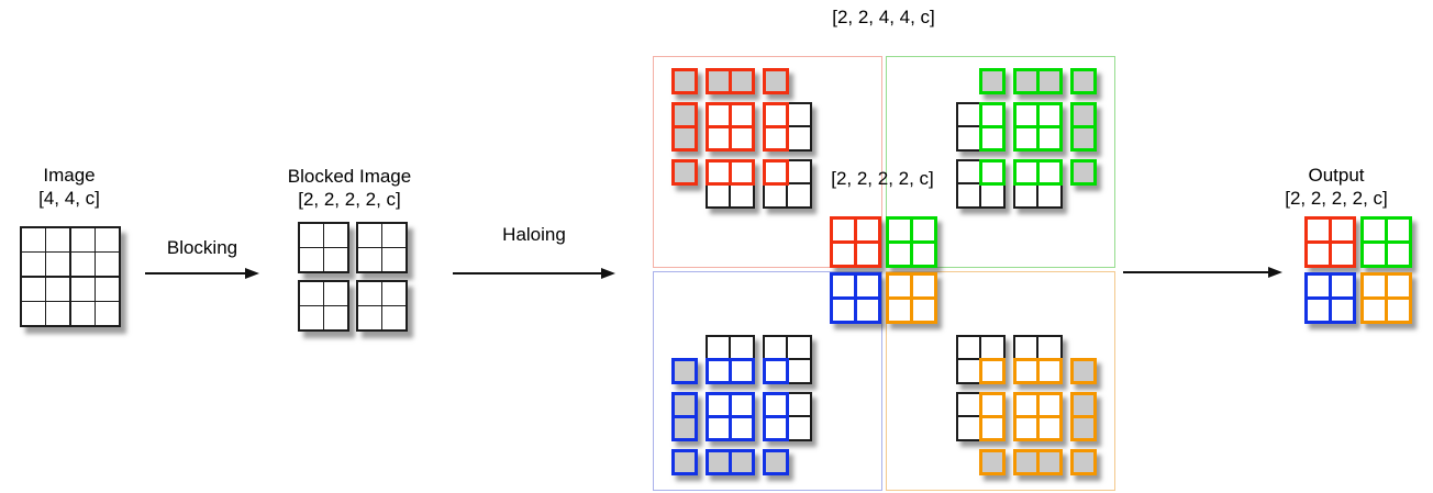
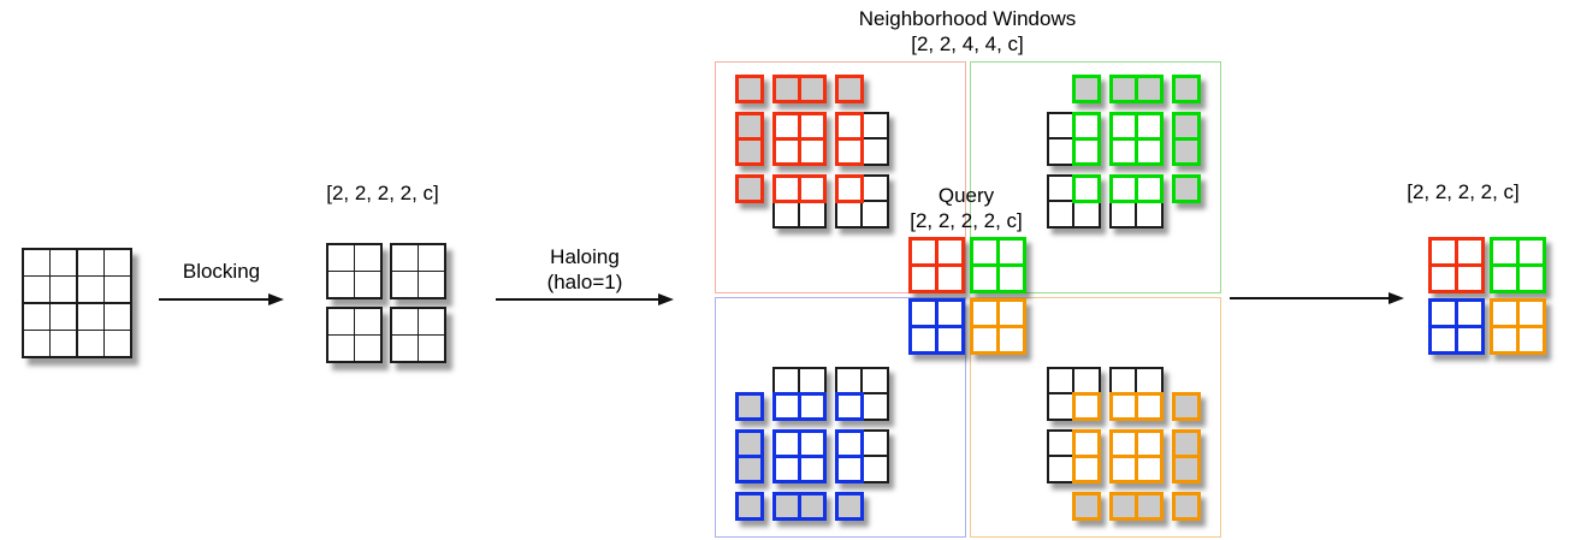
- Image
- [4, 4, c]
  Blocking
- Blocked Image
  [2, 2, 2, 2, c]
  Haloing
+ (halo=1)
+ Neighborhood Windows
  [2, 2, 4, 4, c]
+ Query
  [2, 2, 2, 2, c]
- Output
  [2, 2, 2, 2, c]
